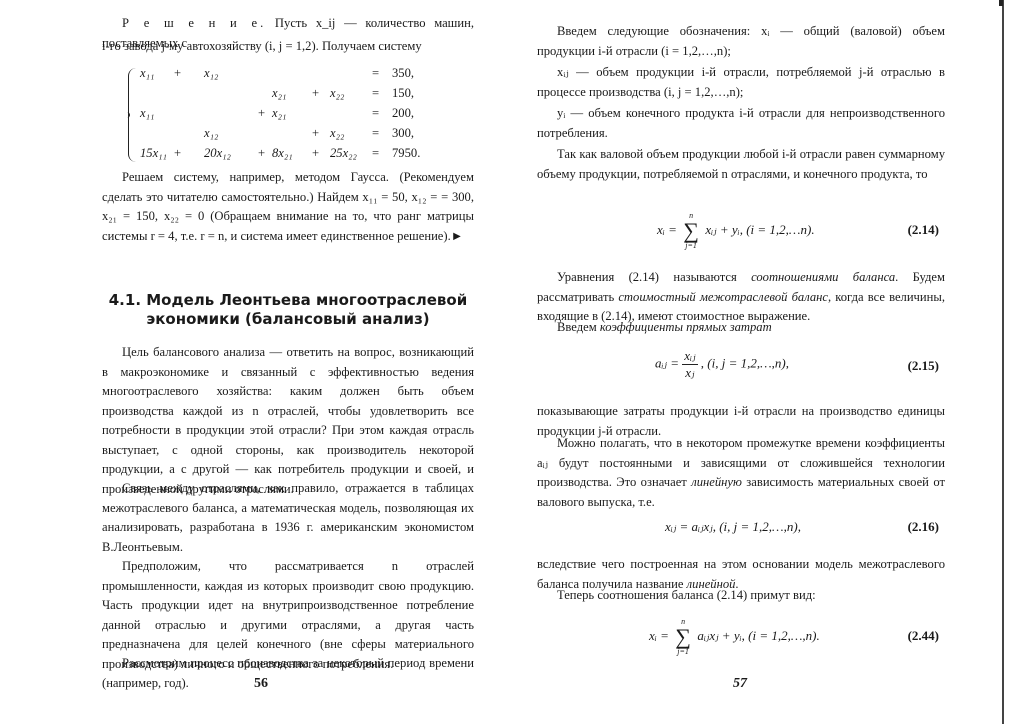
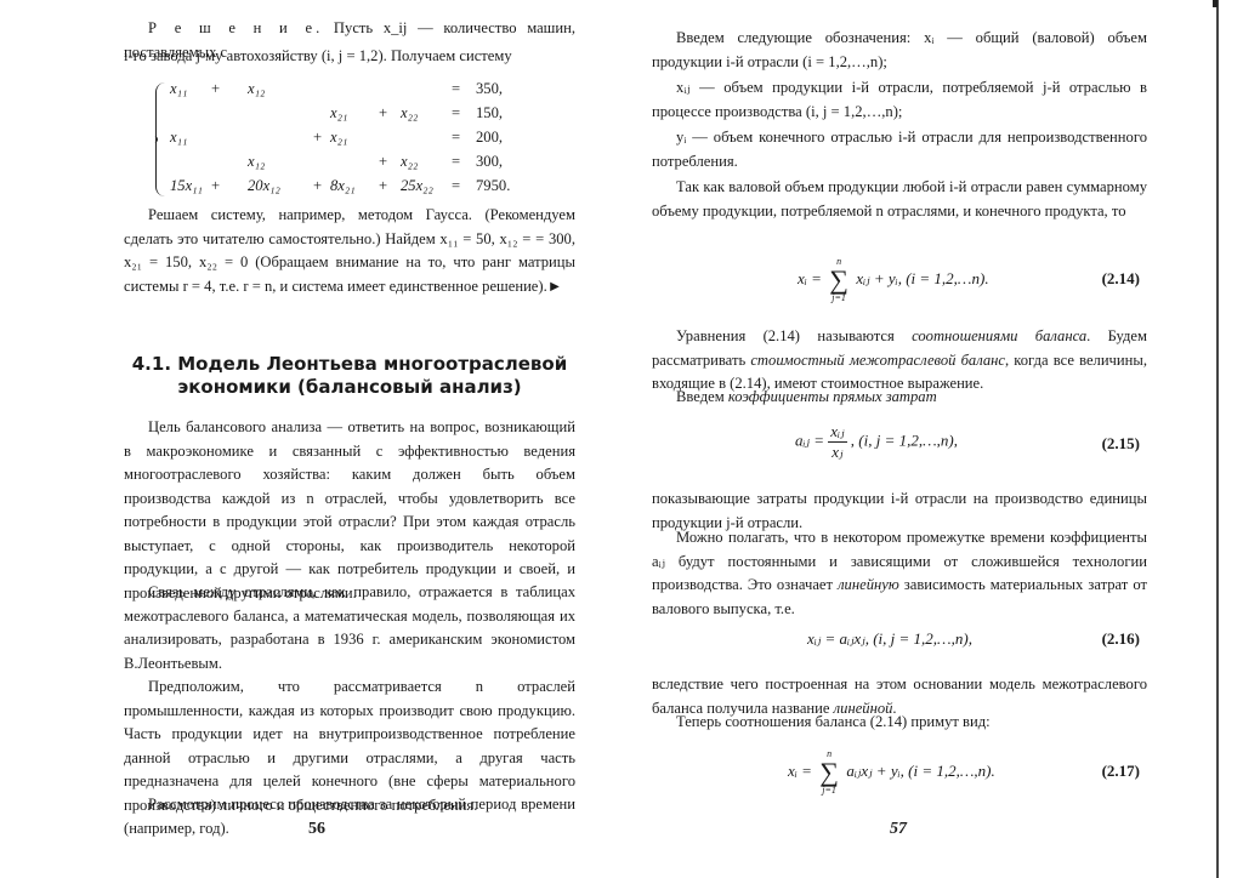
  Р е ш е н и е. Пусть x_ij — количество машин, поставляемых с
  i-го завода j-му автохозяйству (i, j = 1,2). Получаем систему
  x₁₁
  +
  x₁₂
  =
  350,
  x₂₁
  +
  x₂₂
  =
  150,
  x₁₁
  +
  x₂₁
  =
  200,
  x₁₂
  +
  x₂₂
  =
  300,
  15x₁₁
  +
  20x₁₂
  +
  8x₂₁
  +
  25x₂₂
  =
  7950.
  Решаем систему, например, методом Гаусса. (Рекомендуем сделать это читателю самостоятельно.) Найдем x₁₁ = 50, x₁₂ = = 300, x₂₁ = 150, x₂₂ = 0 (Обращаем внимание на то, что ранг матрицы системы r = 4, т.е. r = n, и система имеет единственное решение).►
  4.1. Модель Леонтьева многоотраслевой
  экономики (балансовый анализ)
  Цель балансового анализа — ответить на вопрос, возникающий в макроэкономике и связанный с эффективностью ведения многоотраслевого хозяйства: каким должен быть объем производства каждой из n отраслей, чтобы удовлетворить все потребности в продукции этой отрасли? При этом каждая отрасль выступает, с одной стороны, как производитель некоторой продукции, а с другой — как потребитель продукции и своей, и произведенной другими отраслями.
  Связь между отраслями, как правило, отражается в таблицах межотраслевого баланса, а математическая модель, позволяющая их анализировать, разработана в 1936 г. американским экономистом В.Леонтьевым.
  Предположим, что рассматривается n отраслей промышленности, каждая из которых производит свою продукцию. Часть продукции идет на внутрипроизводственное потребление данной отраслью и другими отраслями, а другая часть предназначена для целей конечного (вне сферы материального производства) личного и общественного потребления.
  Рассмотрим процесс производства за некоторый период времени (например, год).
  56
  Введем следующие обозначения: xᵢ — общий (валовой) объем продукции i-й отрасли (i = 1,2,…,n);
  xᵢⱼ — объем продукции i-й отрасли, потребляемой j-й отраслью в процессе производства (i, j = 1,2,…,n);
- yᵢ — объем конечного продукта i-й отрасли для непроизводственного потребления.
+ yᵢ — объем конечного отраслью i-й отрасли для непроизводственного потребления.
  Так как валовой объем продукции любой i-й отрасли равен суммарному объему продукции, потребляемой n отраслями, и конечного продукта, то
  xᵢ =
  n
  ∑
  j=1
  xᵢⱼ + yᵢ, (i = 1,2,…n).
  (2.14)
  Уравнения (2.14) называются соотношениями баланса. Будем рассматривать стоимостный межотраслевой баланс, когда все величины, входящие в (2.14), имеют стоимостное выражение.
  Введем коэффициенты прямых затрат
  aᵢⱼ =
  xᵢⱼ
  xⱼ
  , (i, j = 1,2,…,n),
  (2.15)
  показывающие затраты продукции i-й отрасли на производство единицы продукции j-й отрасли.
- Можно полагать, что в некотором промежутке времени коэффициенты aᵢⱼ будут постоянными и зависящими от сложившейся технологии производства. Это означает линейную зависимость материальных своей от валового выпуска, т.е.
+ Можно полагать, что в некотором промежутке времени коэффициенты aᵢⱼ будут постоянными и зависящими от сложившейся технологии производства. Это означает линейную зависимость материальных затрат от валового выпуска, т.е.
  xᵢⱼ = aᵢⱼxⱼ, (i, j = 1,2,…,n),
  (2.16)
  вследствие чего построенная на этом основании модель межотраслевого баланса получила название линейной.
  Теперь соотношения баланса (2.14) примут вид:
  xᵢ =
  n
  ∑
  j=1
  aᵢⱼxⱼ + yᵢ, (i = 1,2,…,n).
- (2.44)
+ (2.17)
  57
